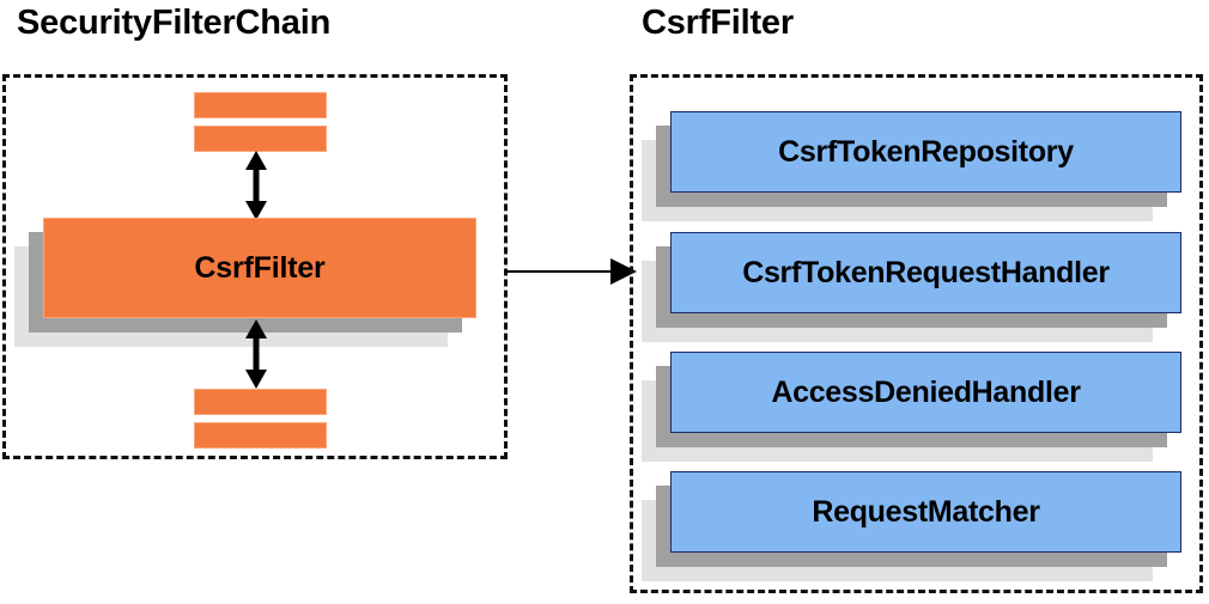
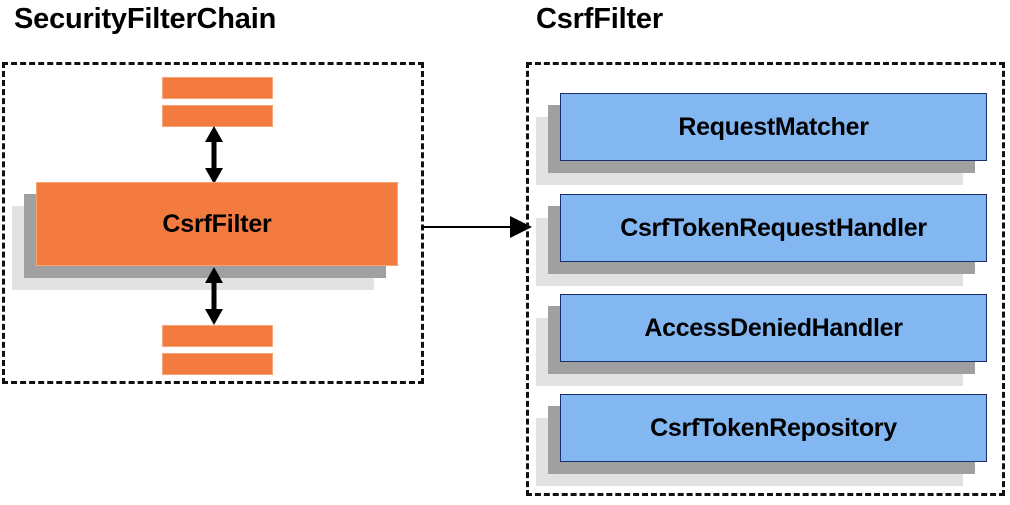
  SecurityFilterChain
  CsrfFilter
  CsrfFilter
- CsrfTokenRepository
+ RequestMatcher
  CsrfTokenRequestHandler
  AccessDeniedHandler
- RequestMatcher
+ CsrfTokenRepository
